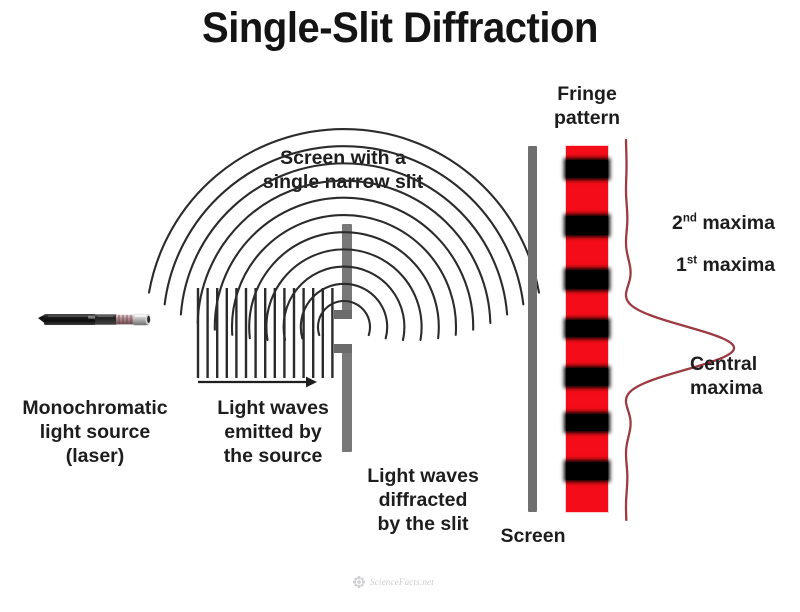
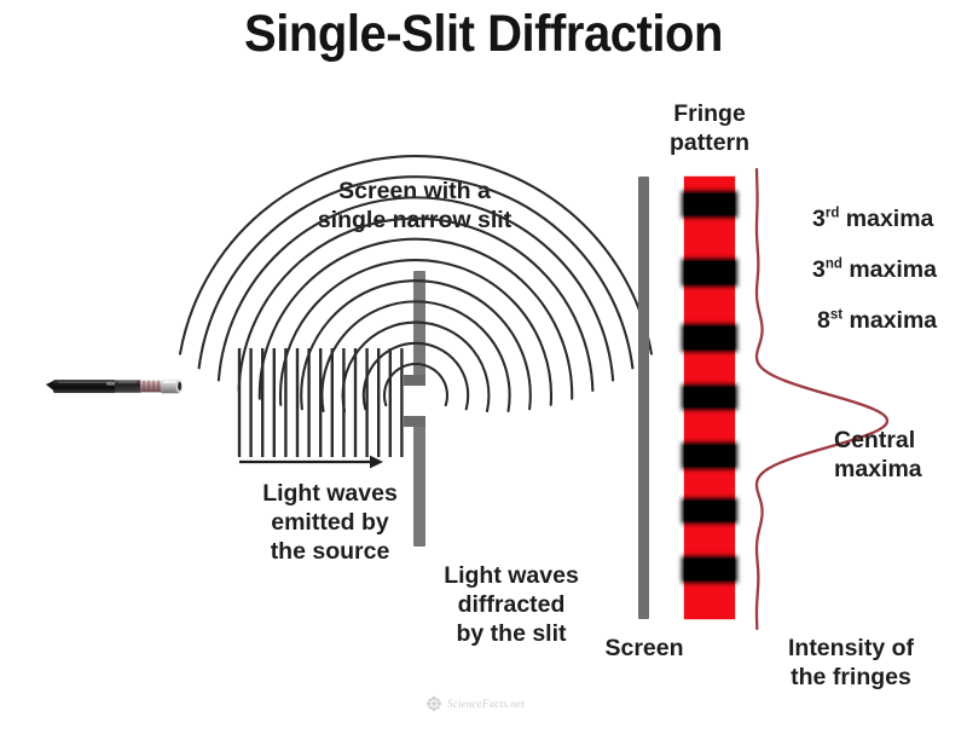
  Single-Slit Diffraction
- Monochromatic
- light source
- (laser)
  Light waves
  emitted by
  the source
  Screen with a
  Light waves
  diffracted
  by the slit
  Screen
  Fringe
  pattern
+ 3rd maxima
- 2nd maxima
+ 3nd maxima
- 1st maxima
+ 8st maxima
  Central
  maxima
+ Intensity of
+ the fringes
  ScienceFacts.net
